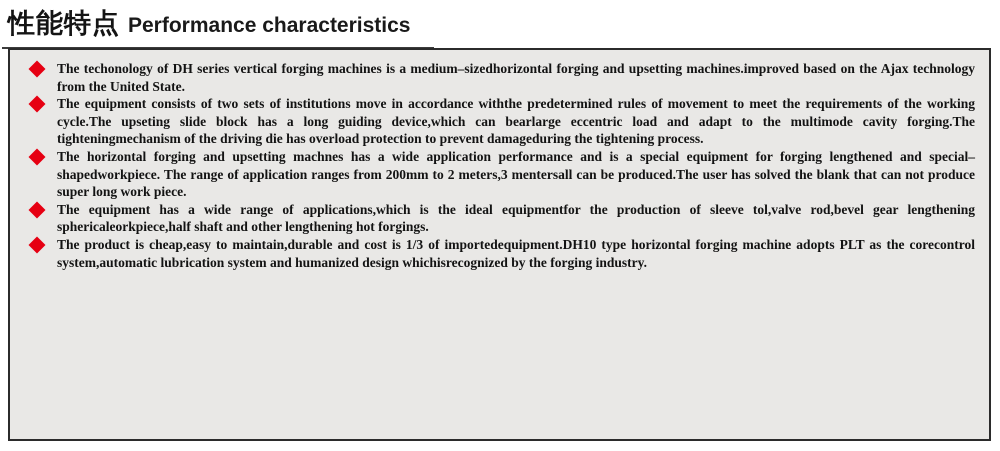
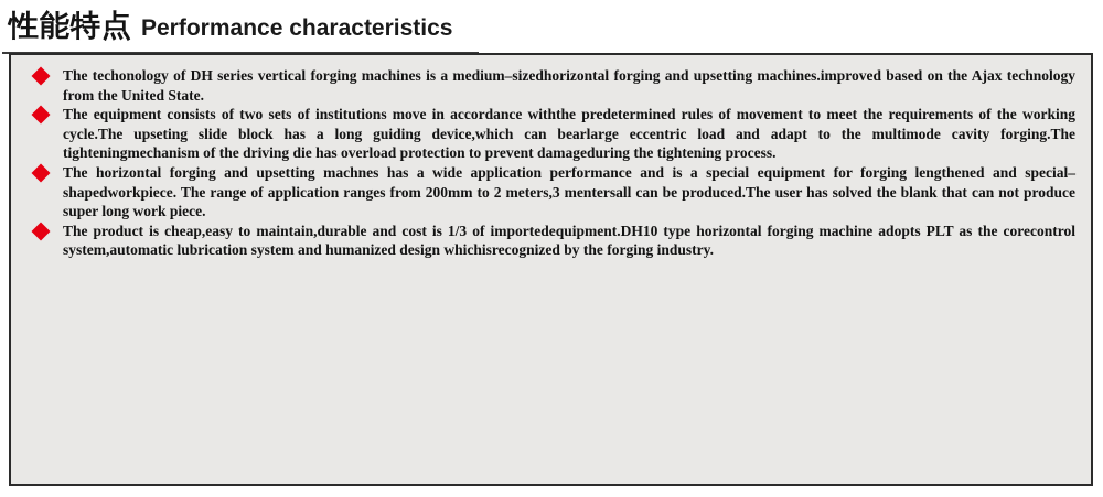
  性能特点 Performance characteristics
  The techonology of DH series vertical forging machines is a medium–sizedhorizontal forging and upsetting machines.improved based on the Ajax technology from the United State.
  The equipment consists of two sets of institutions move in accordance withthe predetermined rules of movement to meet the requirements of the working cycle.The upseting slide block has a long guiding device,which can bearlarge eccentric load and adapt to the multimode cavity forging.The tighteningmechanism of the driving die has overload protection to prevent damageduring the tightening process.
  The horizontal forging and upsetting machnes has a wide application performance and is a special equipment for forging lengthened and special–shapedworkpiece. The range of application ranges from 200mm to 2 meters,3 mentersall can be produced.The user has solved the blank that can not produce super long work piece.
- The equipment has a wide range of applications,which is the ideal equipmentfor the production of sleeve tol,valve rod,bevel gear lengthening sphericaleorkpiece,half shaft and other lengthening hot forgings.
  The product is cheap,easy to maintain,durable and cost is 1/3 of importedequipment.DH10 type horizontal forging machine adopts PLT as the corecontrol system,automatic lubrication system and humanized design whichisrecognized by the forging industry.
